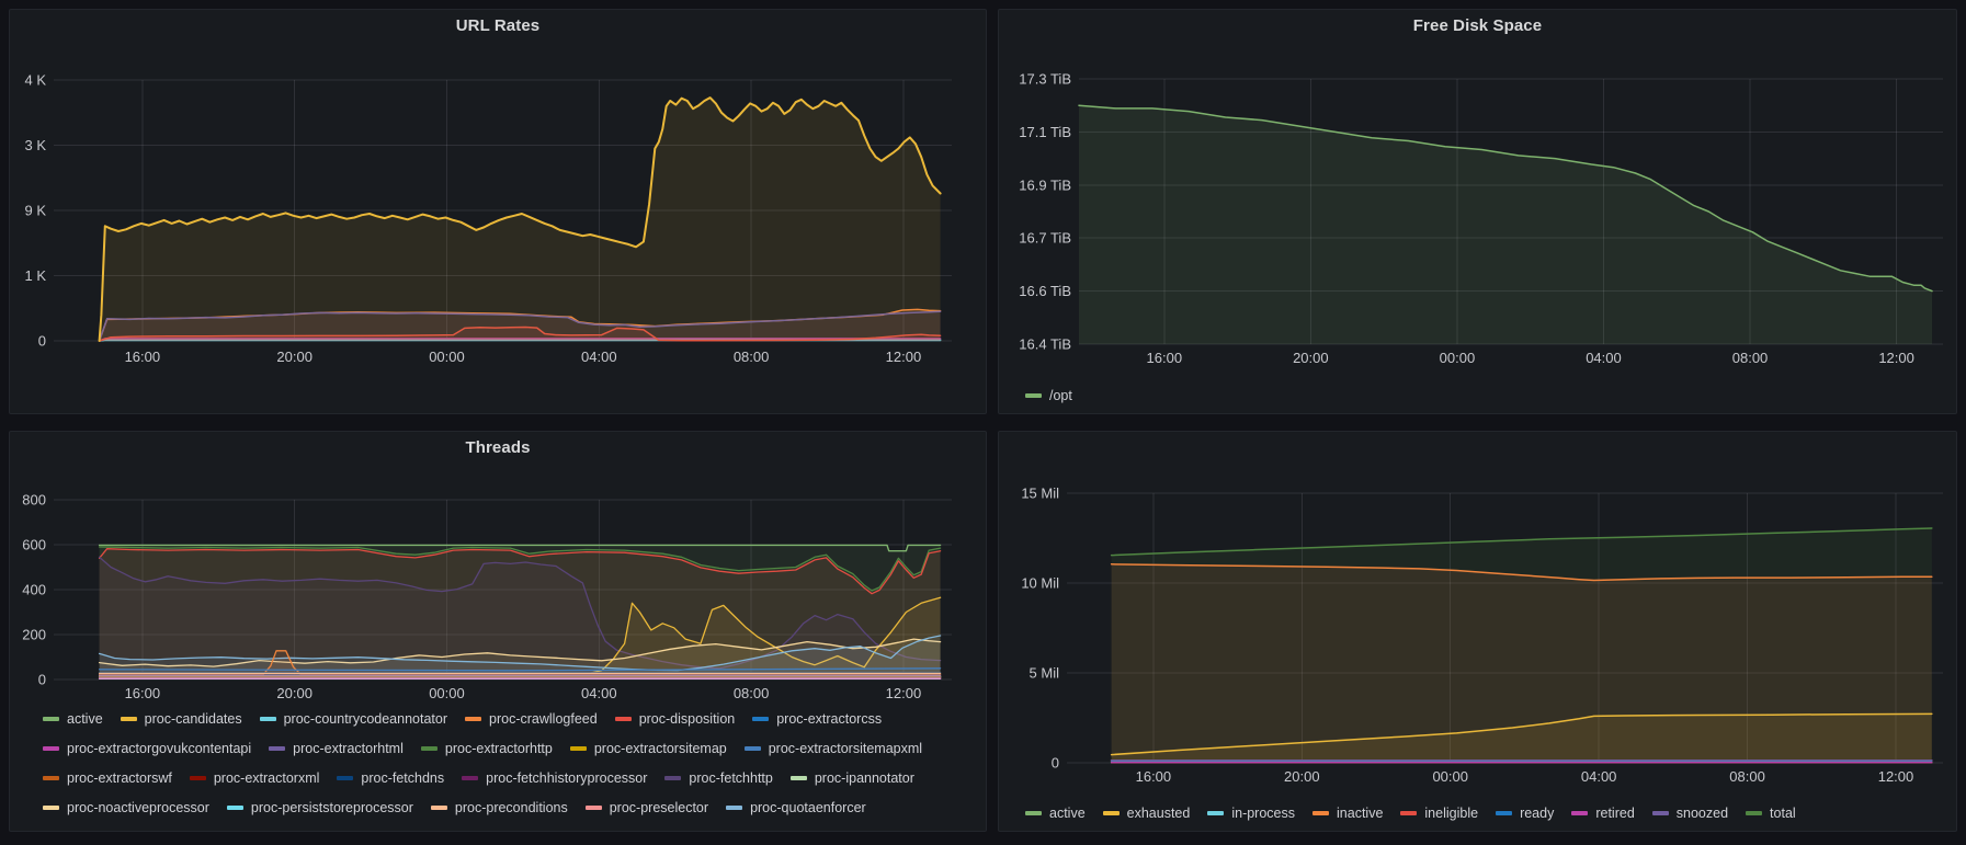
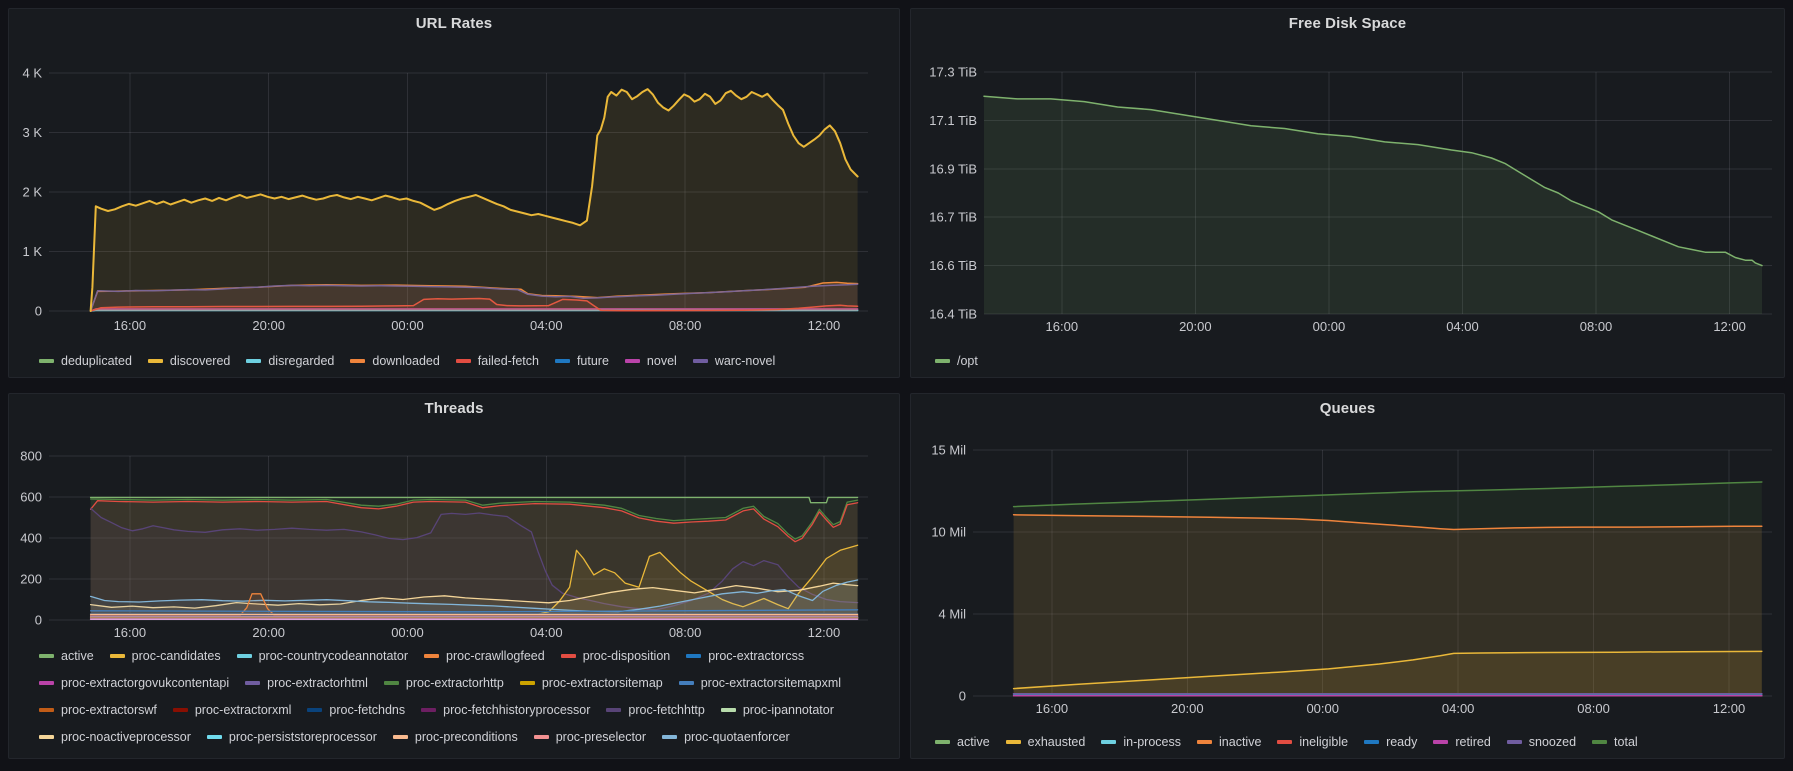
  URL Rates
  0
  1 K
- 9 K
+ 2 K
  3 K
  4 K
  16:00
  20:00
  00:00
  04:00
  08:00
  12:00
+ deduplicated
+ discovered
+ disregarded
+ downloaded
+ failed-fetch
+ future
+ novel
+ warc-novel
  Free Disk Space
  16.4 TiB
  16.6 TiB
  16.7 TiB
  16.9 TiB
  17.1 TiB
  17.3 TiB
  16:00
  20:00
  00:00
  04:00
  08:00
  12:00
  /opt
  Threads
  0
  200
  400
  600
  800
  16:00
  20:00
  00:00
  04:00
  08:00
  12:00
  active
  proc-candidates
  proc-countrycodeannotator
  proc-crawllogfeed
  proc-disposition
  proc-extractorcss
  proc-extractorgovukcontentapi
  proc-extractorhtml
  proc-extractorhttp
  proc-extractorsitemap
  proc-extractorsitemapxml
  proc-extractorswf
  proc-extractorxml
  proc-fetchdns
  proc-fetchhistoryprocessor
  proc-fetchhttp
  proc-ipannotator
  proc-noactiveprocessor
  proc-persiststoreprocessor
  proc-preconditions
  proc-preselector
  proc-quotaenforcer
+ Queues
  0
- 5 Mil
+ 4 Mil
  10 Mil
  15 Mil
  16:00
  20:00
  00:00
  04:00
  08:00
  12:00
  active
  exhausted
  in-process
  inactive
  ineligible
  ready
  retired
  snoozed
  total
